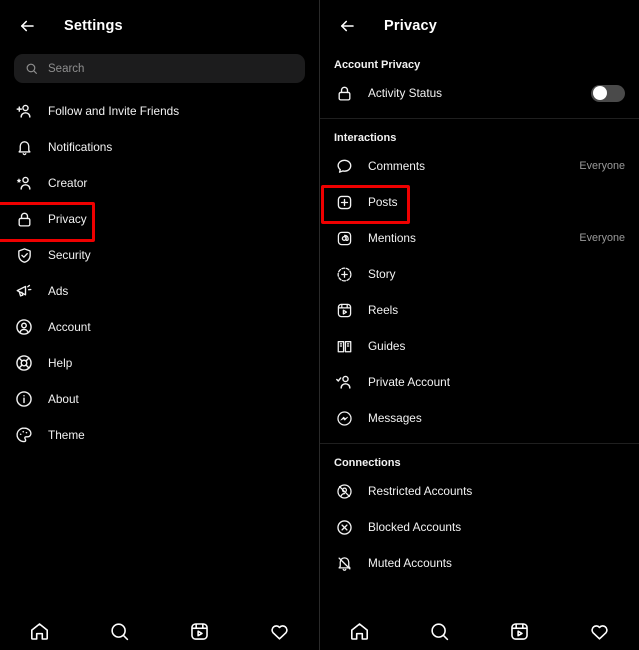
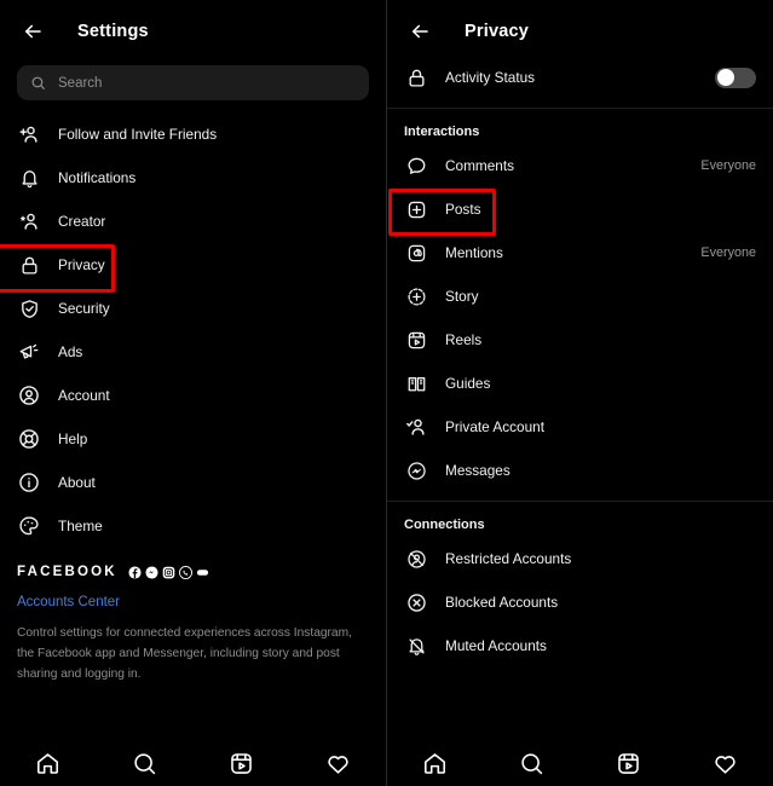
  Settings
  Search
  Follow and Invite Friends
  Notifications
  Creator
  Privacy
  Security
  Ads
  Account
  Help
  About
  Theme
+ FACEBOOK
+ Accounts Center
+ Control settings for connected experiences across Instagram, the Facebook app and Messenger, including story and post sharing and logging in.
  Privacy
- Account Privacy
  Activity Status
  Interactions
  Comments
  Everyone
  Posts
  Mentions
  Everyone
  Story
  Reels
  Guides
  Private Account
  Messages
  Connections
  Restricted Accounts
  Blocked Accounts
  Muted Accounts
